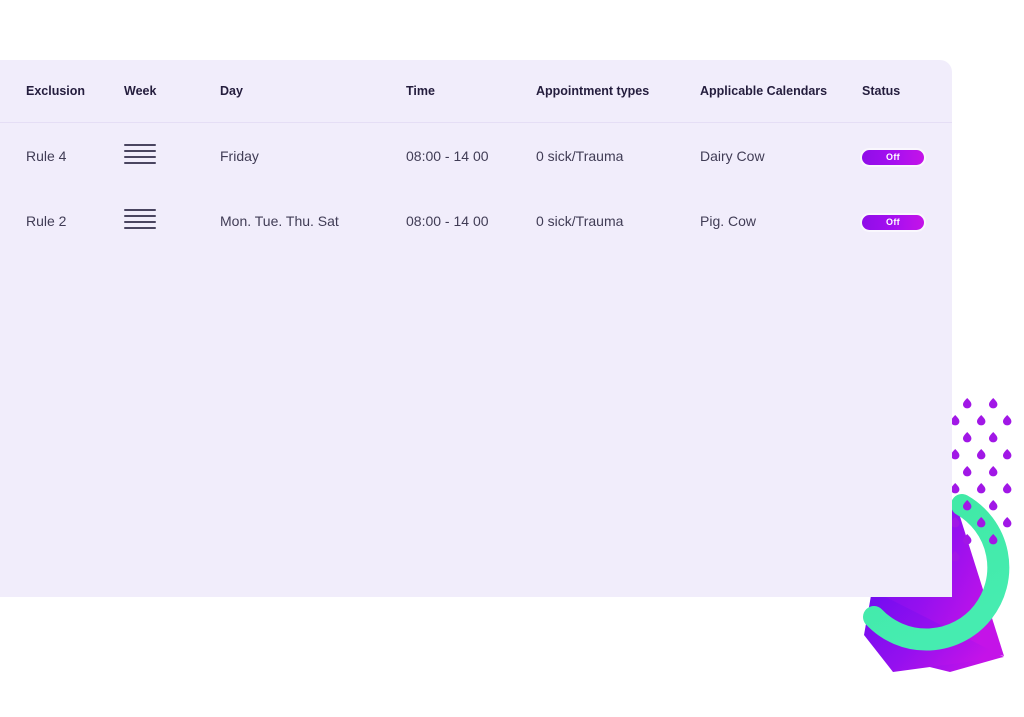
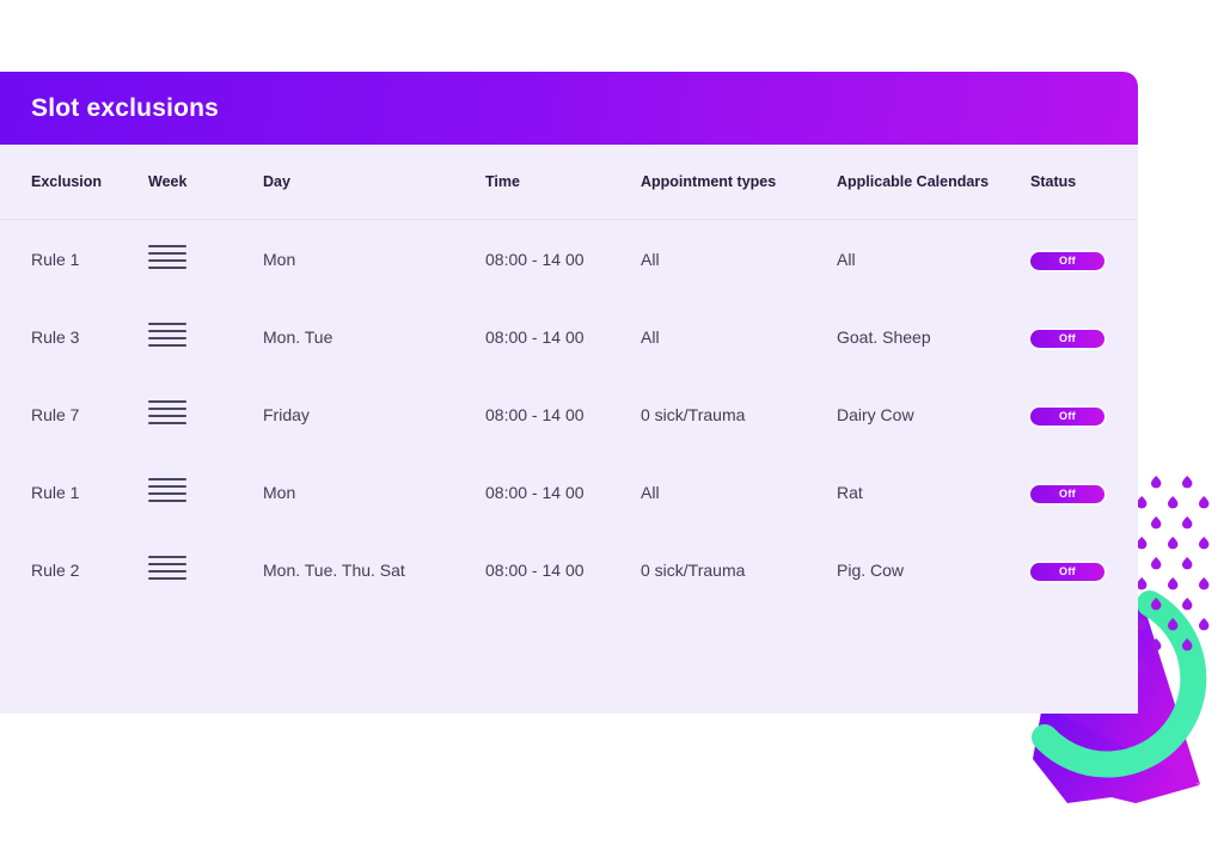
+ Slot exclusions
  Exclusion	Week	Day	Time	Appointment types	Applicable Calendars	Status
+ Rule 1		Mon	08:00 - 14 00	All	All	Off
+ Rule 3		Mon. Tue	08:00 - 14 00	All	Goat. Sheep	Off
- Rule 4		Friday	08:00 - 14 00	0 sick/Trauma	Dairy Cow	Off
+ Rule 7		Friday	08:00 - 14 00	0 sick/Trauma	Dairy Cow	Off
+ Rule 1		Mon	08:00 - 14 00	All	Rat	Off
  Rule 2		Mon. Tue. Thu. Sat	08:00 - 14 00	0 sick/Trauma	Pig. Cow	Off
